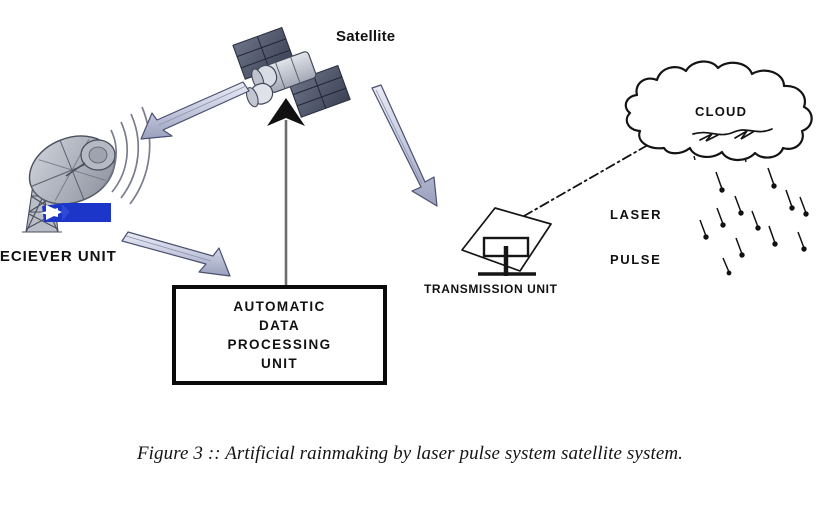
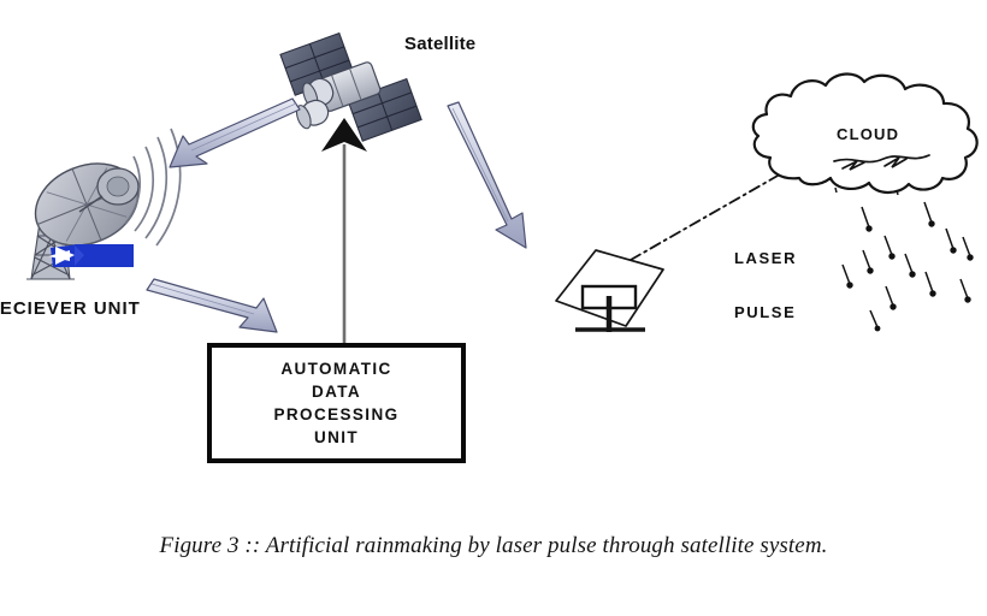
  Satellite
  CLOUD
  LASER
  PULSE
  ECIEVER UNIT
- TRANSMISSION UNIT
  AUTOMATIC
  DATA
  PROCESSING
  UNIT
- Figure 3 :: Artificial rainmaking by laser pulse system satellite system.
+ Figure 3 :: Artificial rainmaking by laser pulse through satellite system.
